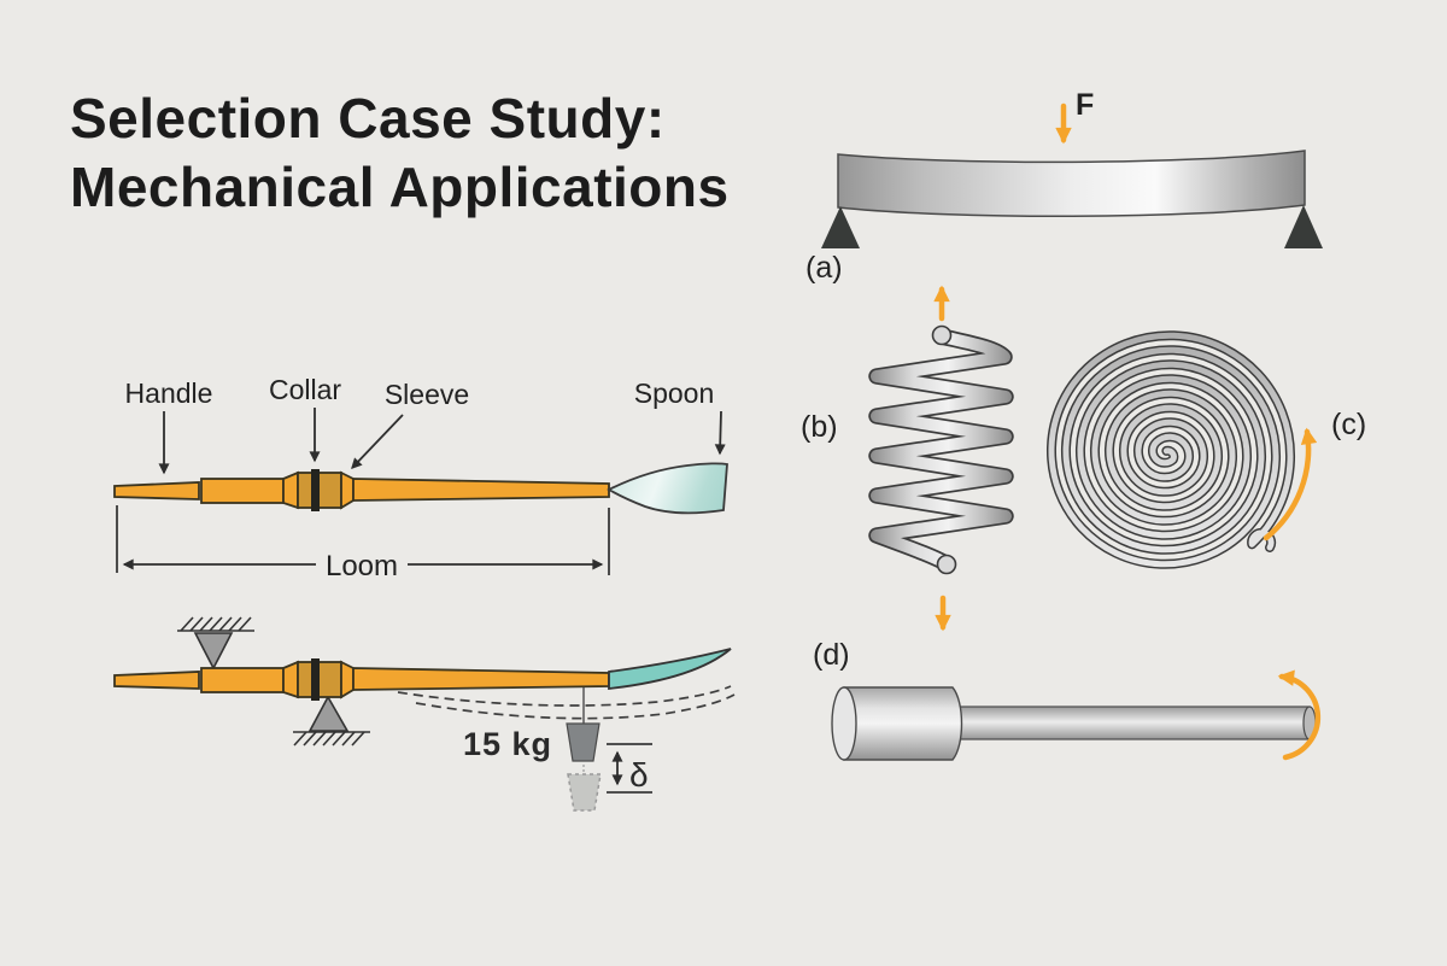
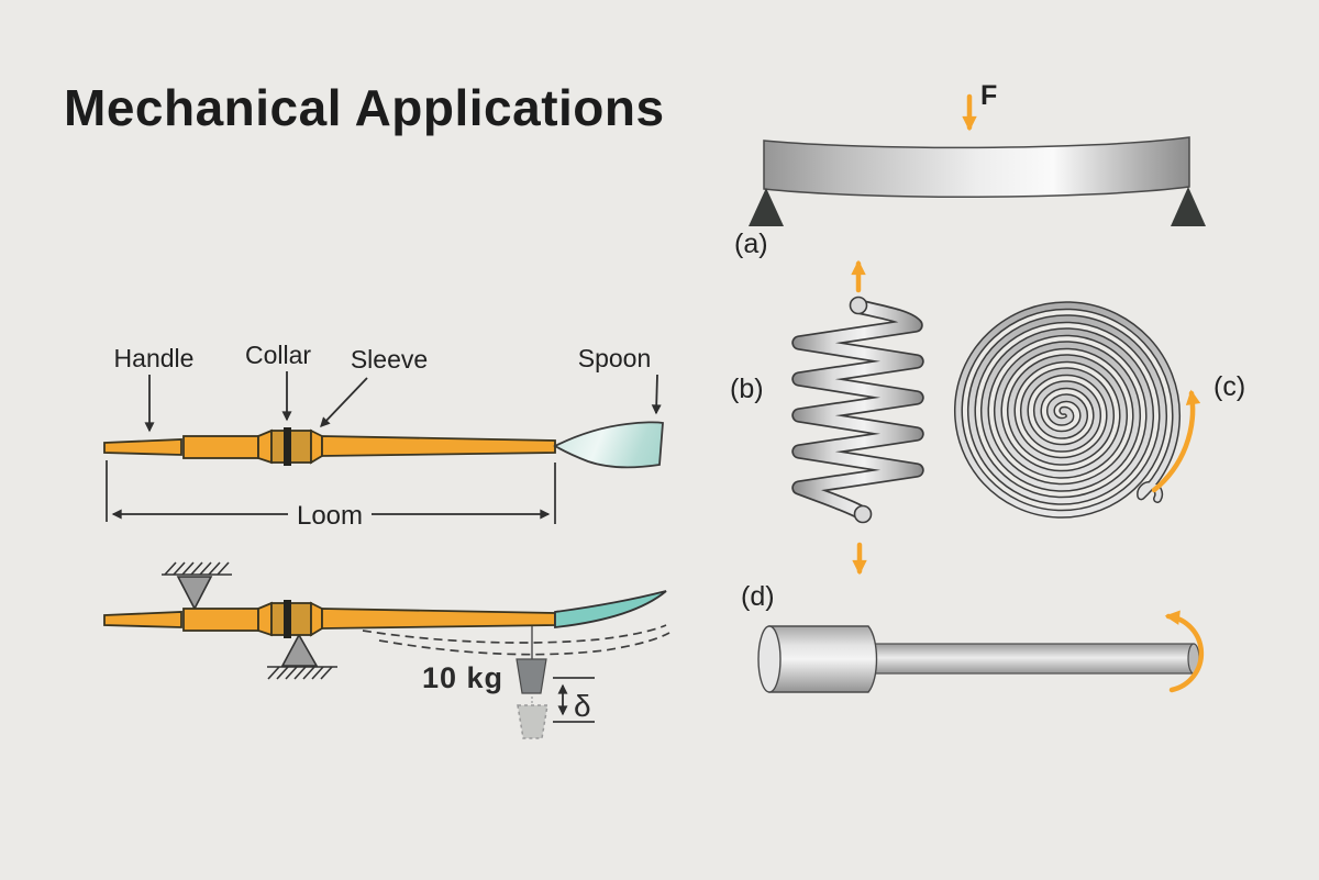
- Selection Case Study:
  Mechanical Applications
  F
  (a)
  (b)
  (c)
  (d)
  Handle
  Collar
  Sleeve
  Spoon
  Loom
- 15 kg
+ 10 kg
  δ
